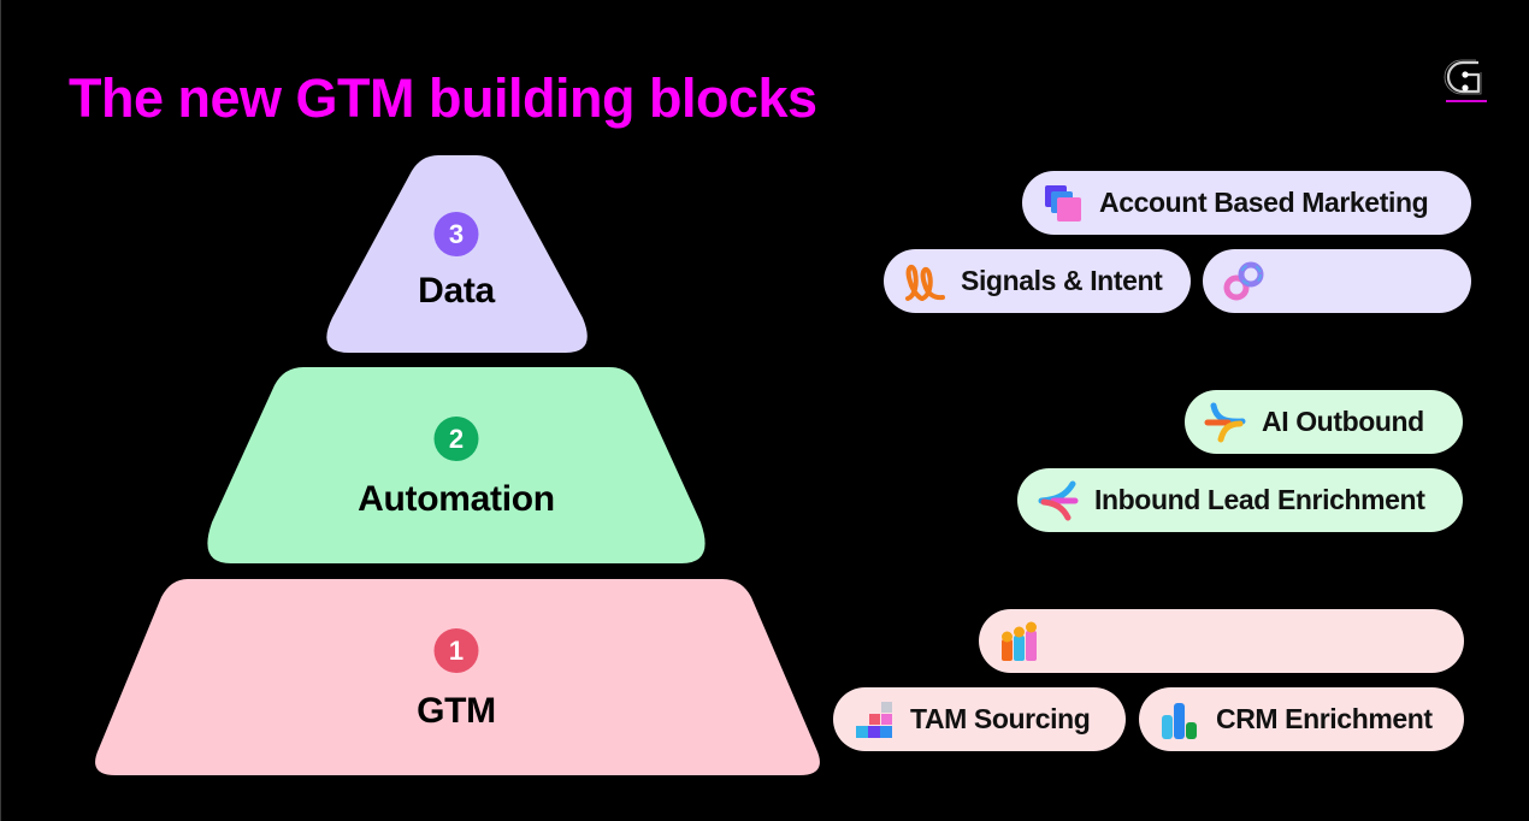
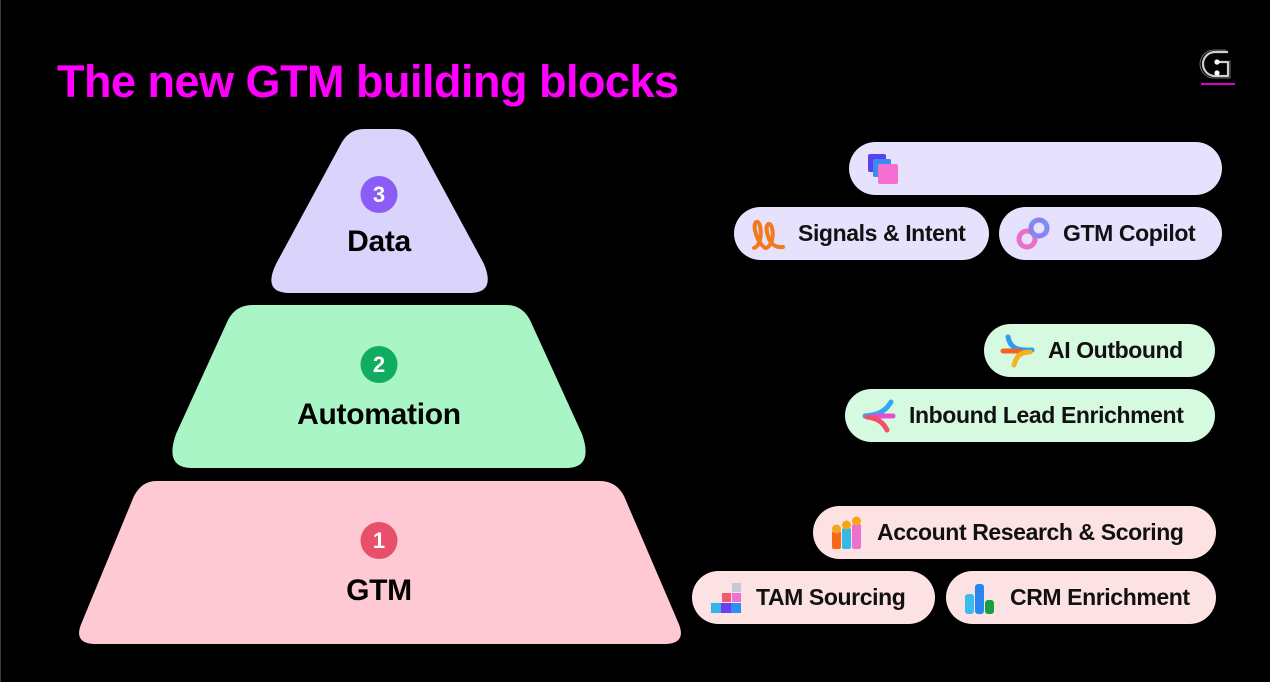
  The new GTM building blocks
  3
  Data
  2
  Automation
  1
  GTM
- Account Based Marketing
  Signals & Intent
+ GTM Copilot
  AI Outbound
  Inbound Lead Enrichment
+ Account Research & Scoring
  TAM Sourcing
  CRM Enrichment
